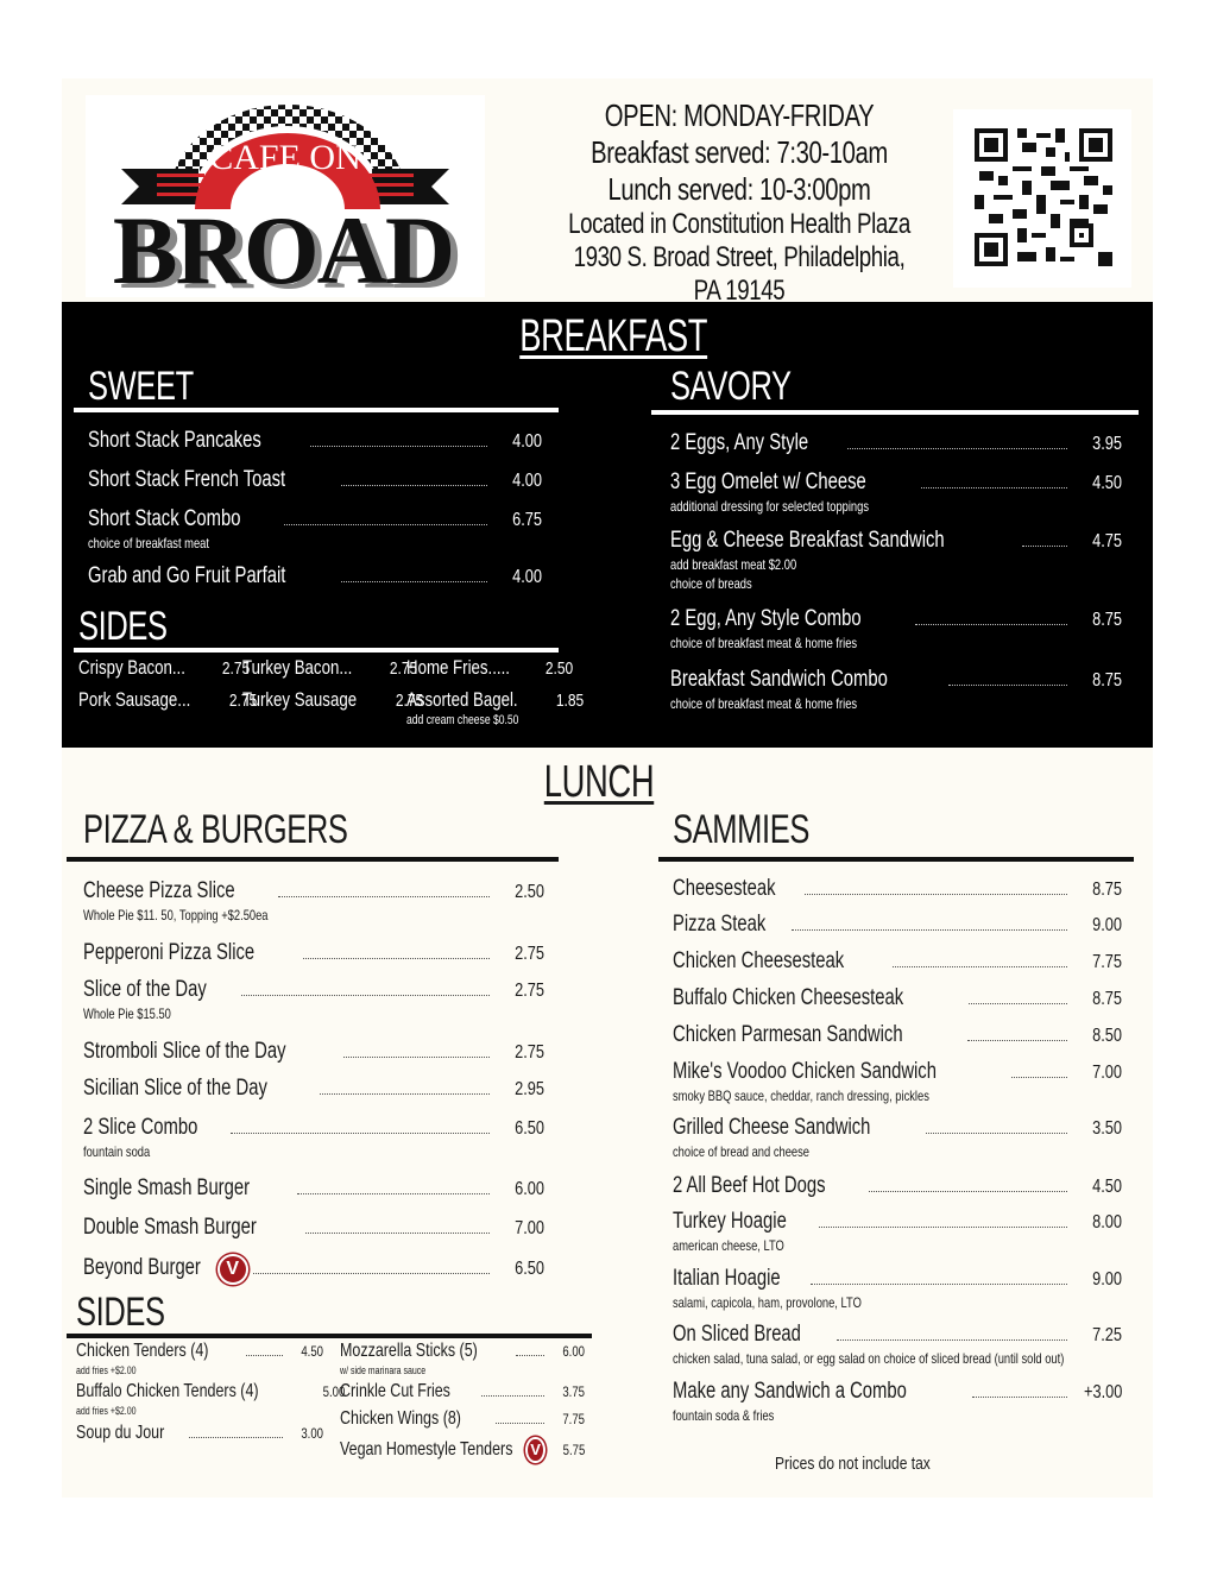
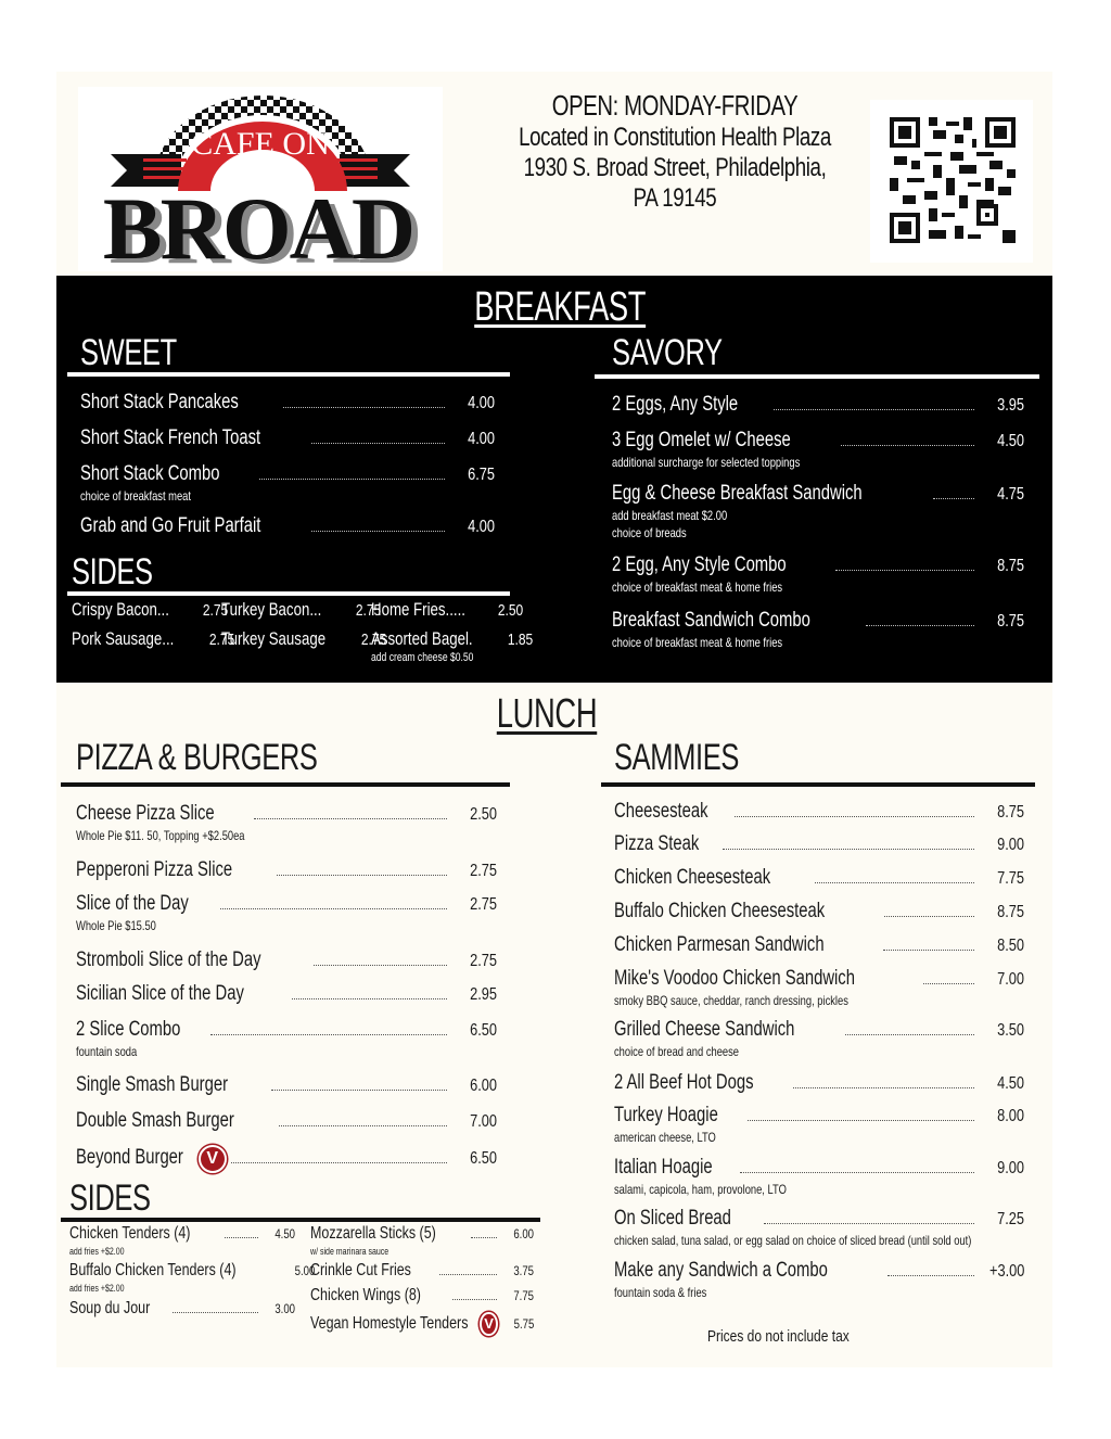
  CAFE ON
  BROAD
  OPEN: MONDAY-FRIDAY
- Breakfast served: 7:30-10am
- Lunch served: 10-3:00pm
  Located in Constitution Health Plaza
  1930 S. Broad Street, Philadelphia, PA 19145
  BREAKFAST
  SWEET
  Short Stack Pancakes
  4.00
  Short Stack French Toast
  4.00
  Short Stack Combo
  6.75
  choice of breakfast meat
  Grab and Go Fruit Parfait
  4.00
  SIDES
  Crispy Bacon...
  2.75
  Turkey Bacon...
  2.75
  Home Fries.....
  2.50
  Pork Sausage...
  2.75
  Turkey Sausage
  2.75
  Assorted Bagel.
  1.85
  add cream cheese $0.50
  SAVORY
  2 Eggs, Any Style
  3.95
  3 Egg Omelet w/ Cheese
  4.50
- additional dressing for selected toppings
+ additional surcharge for selected toppings
  Egg & Cheese Breakfast Sandwich
  4.75
  add breakfast meat $2.00
  choice of breads
  2 Egg, Any Style Combo
  8.75
  choice of breakfast meat & home fries
  Breakfast Sandwich Combo
  8.75
  choice of breakfast meat & home fries
  LUNCH
  PIZZA & BURGERS
  Cheese Pizza Slice
  2.50
  Whole Pie $11. 50, Topping +$2.50ea
  Pepperoni Pizza Slice
  2.75
  Slice of the Day
  2.75
  Whole Pie $15.50
  Stromboli Slice of the Day
  2.75
  Sicilian Slice of the Day
  2.95
  2 Slice Combo
  6.50
  fountain soda
  Single Smash Burger
  6.00
  Double Smash Burger
  7.00
  Beyond Burger
  V
  6.50
  SIDES
  Chicken Tenders (4)
  4.50
  add fries +$2.00
  Buffalo Chicken Tenders (4)
  5.00
  add fries +$2.00
  Soup du Jour
  3.00
  Mozzarella Sticks (5)
  6.00
  w/ side marinara sauce
  Crinkle Cut Fries
  3.75
  Chicken Wings (8)
  7.75
  Vegan Homestyle Tenders
  V
  5.75
  SAMMIES
  Cheesesteak
  8.75
  Pizza Steak
  9.00
  Chicken Cheesesteak
  7.75
  Buffalo Chicken Cheesesteak
  8.75
  Chicken Parmesan Sandwich
  8.50
  Mike's Voodoo Chicken Sandwich
  7.00
  smoky BBQ sauce, cheddar, ranch dressing, pickles
  Grilled Cheese Sandwich
  3.50
  choice of bread and cheese
  2 All Beef Hot Dogs
  4.50
  Turkey Hoagie
  8.00
  american cheese, LTO
  Italian Hoagie
  9.00
  salami, capicola, ham, provolone, LTO
  On Sliced Bread
  7.25
  chicken salad, tuna salad, or egg salad on choice of sliced bread (until sold out)
  Make any Sandwich a Combo
  +3.00
  fountain soda & fries
  Prices do not include tax
